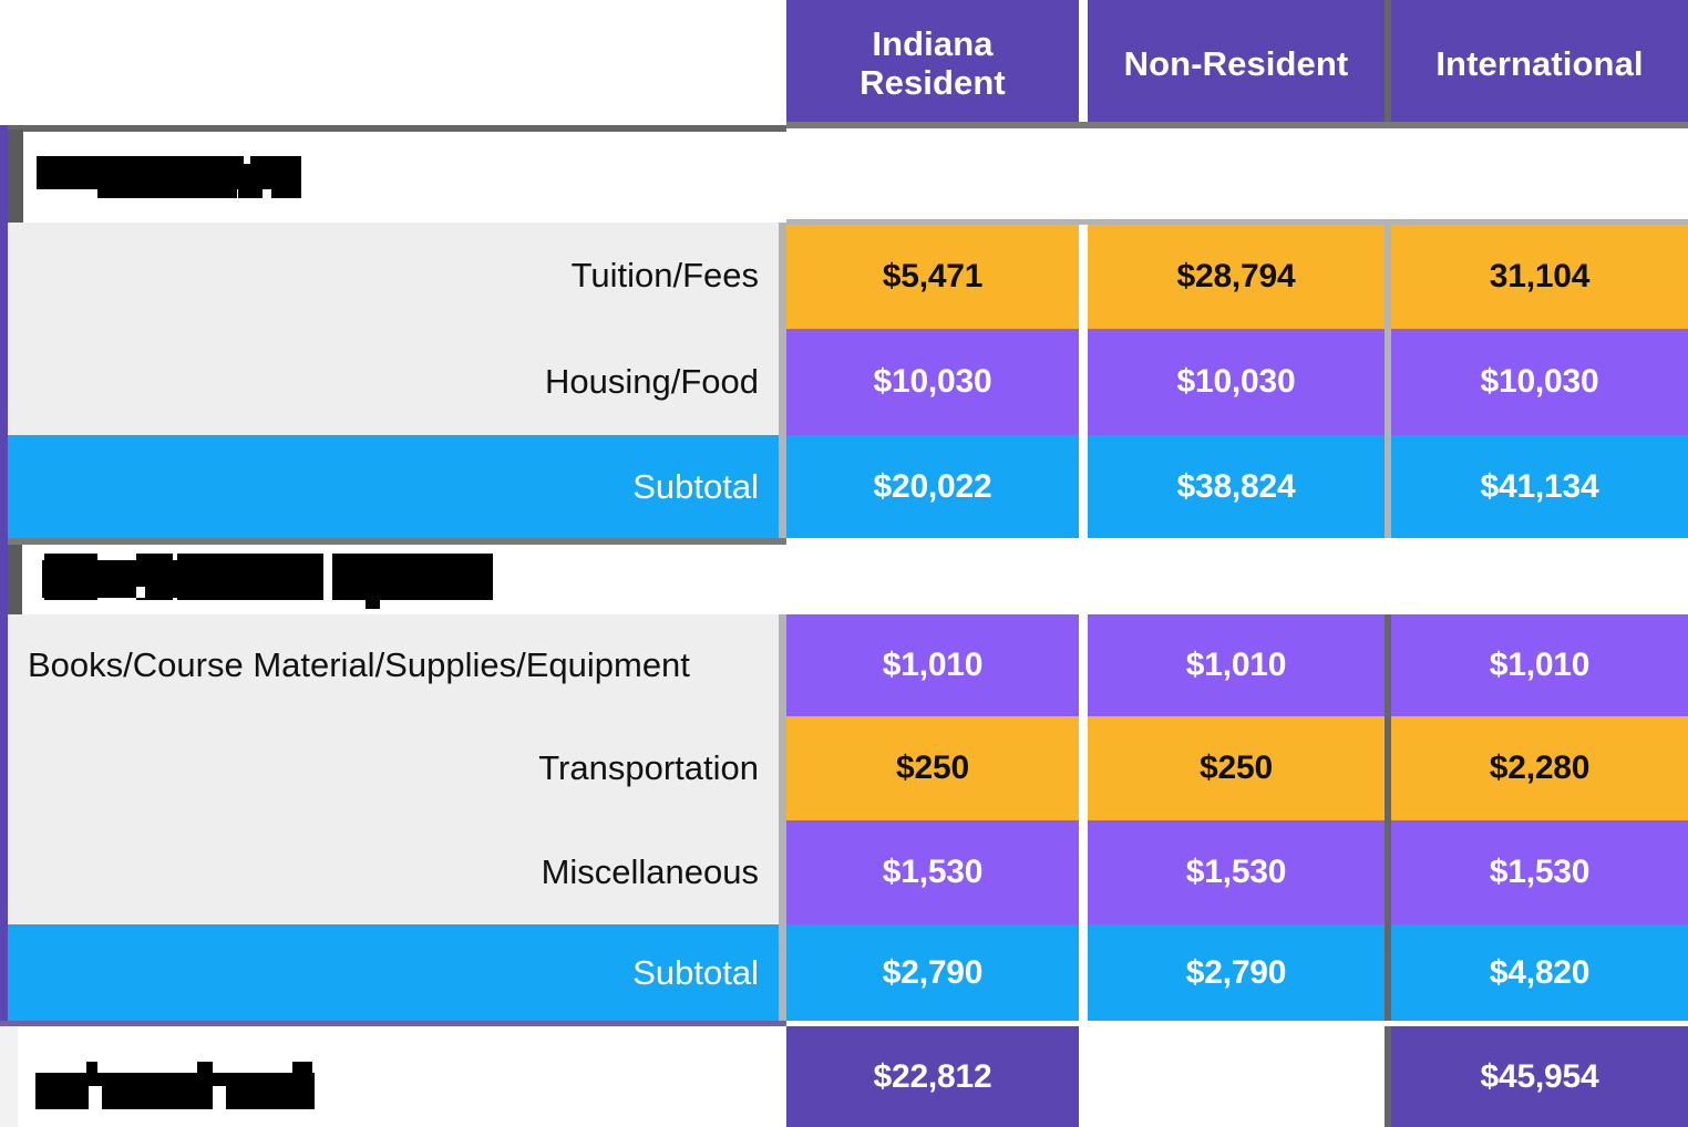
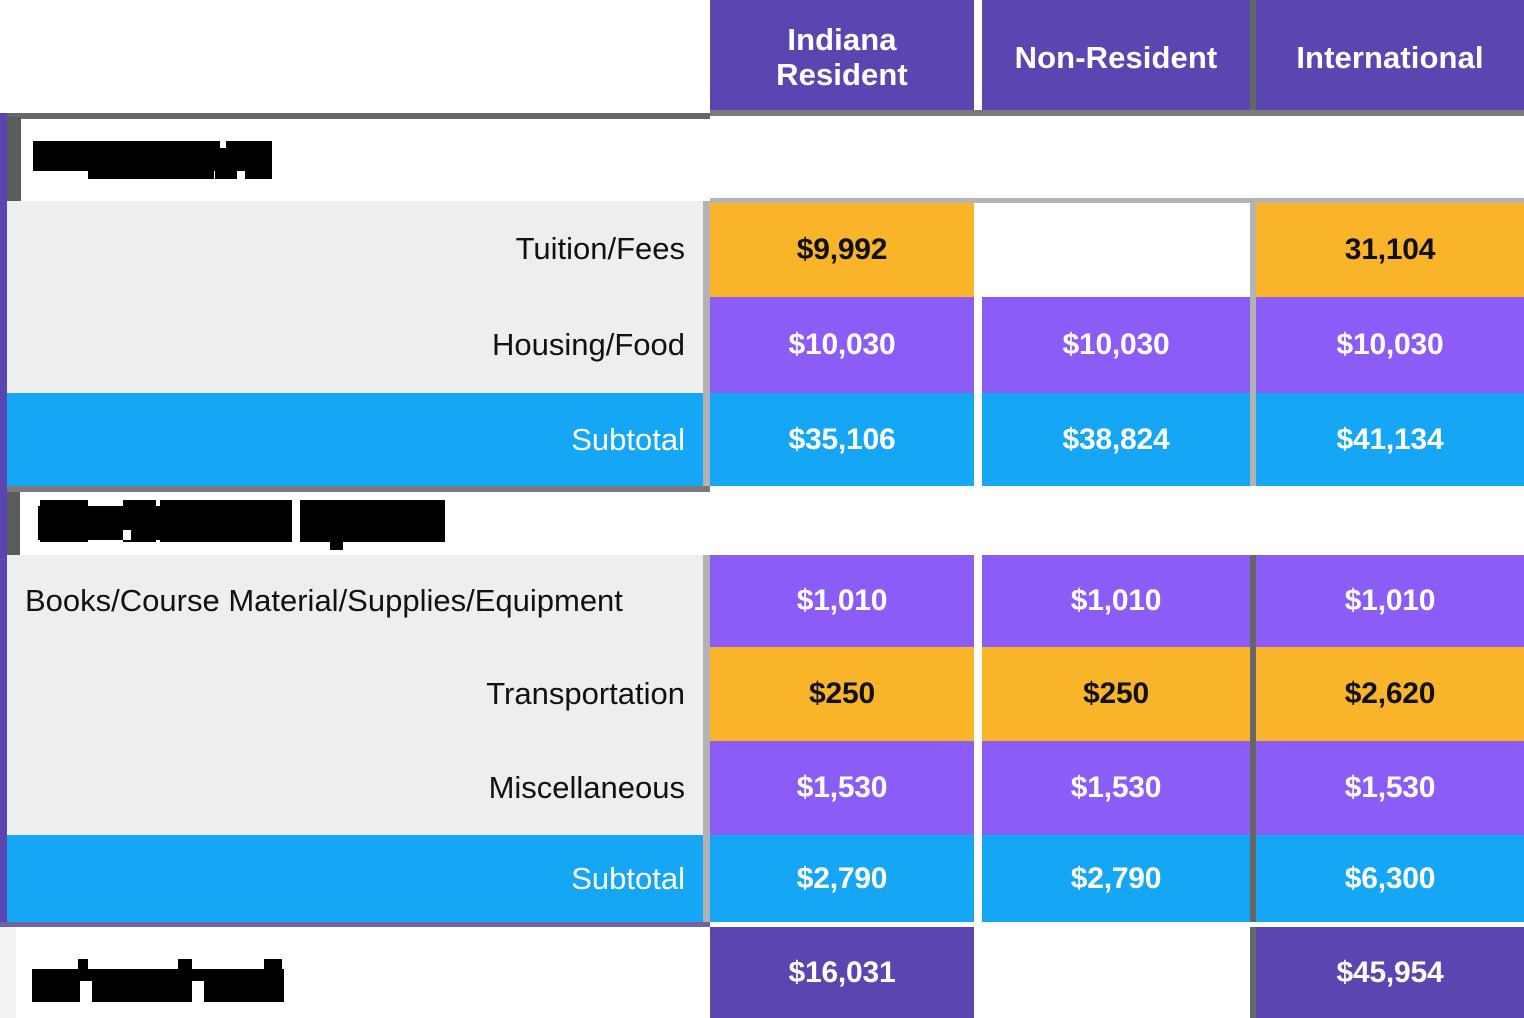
  Indiana
  Resident
  Non-Resident
  International
  Tuition/Fees
  Housing/Food
  Subtotal
- $5,471
+ $9,992
- $28,794
  31,104
  $10,030
  $10,030
  $10,030
- $20,022
+ $35,106
  $38,824
  $41,134
  Books/Course Material/Supplies/Equipment
  Transportation
  Miscellaneous
  Subtotal
  $1,010
  $1,010
  $1,010
  $250
  $250
- $2,280
+ $2,620
  $1,530
  $1,530
  $1,530
  $2,790
  $2,790
- $4,820
+ $6,300
- $22,812
+ $16,031
  $45,954
